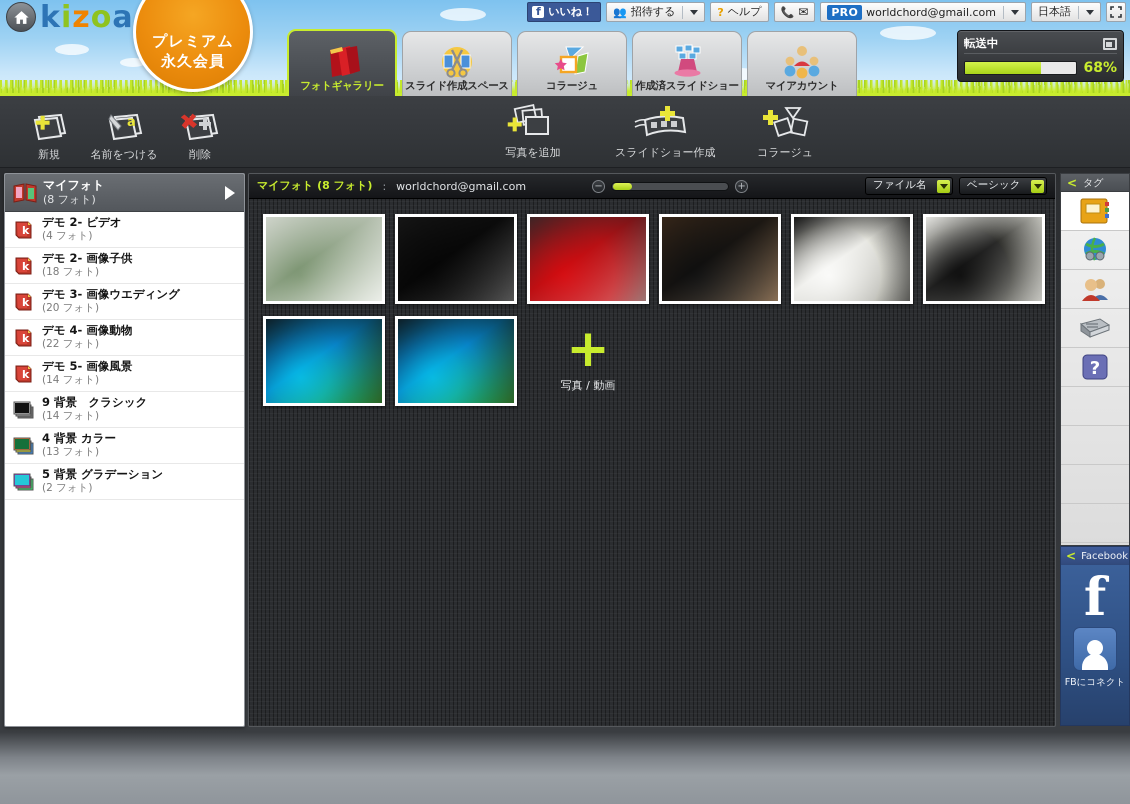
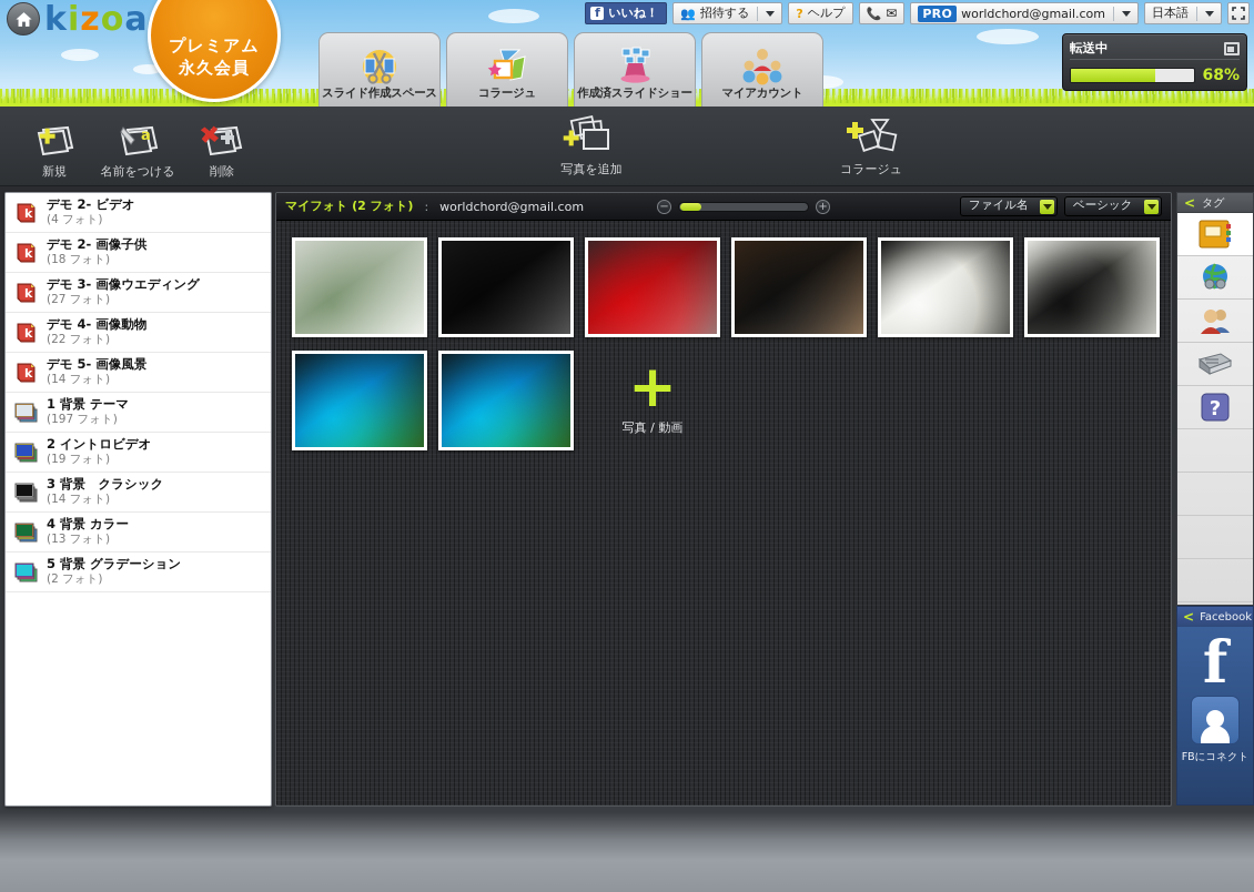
  kizoa
  プレミアム
  永久会員
  f
  いいね！
  👥
  招待する
  ?
  ヘルプ
  📞
  ✉
  PRO
  worldchord@gmail.com
  日本語
- フォトギャラリー
  スライド作成スペース
  コラージュ
  作成済スライドショー
  マイアカウント
  転送中
  68%
  新規
  a
  名前をつける
  削除
  写真を追加
- スライドショー作成
  コラージュ
- マイフォト
- (8 フォト)
  k
  デモ 2- ビデオ
  (4 フォト)
  k
  デモ 2- 画像子供
  (18 フォト)
  k
  デモ 3- 画像ウエディング
- (20 フォト)
+ (27 フォト)
  k
  デモ 4- 画像動物
  (22 フォト)
  k
  デモ 5- 画像風景
  (14 フォト)
+ 1 背景 テーマ
+ (197 フォト)
+ 2 イントロビデオ
+ (19 フォト)
- 9 背景 クラシック
+ 3 背景 クラシック
  (14 フォト)
  4 背景 カラー
  (13 フォト)
  5 背景 グラデーション
  (2 フォト)
- マイフォト (8 フォト)
+ マイフォト (2 フォト)
  :
  worldchord@gmail.com
  −
  +
  ファイル名
  ベーシック
  +
  写真 / 動画
  <
  タグ
  ?
  <
  Facebook
  f
  FBにコネクト
